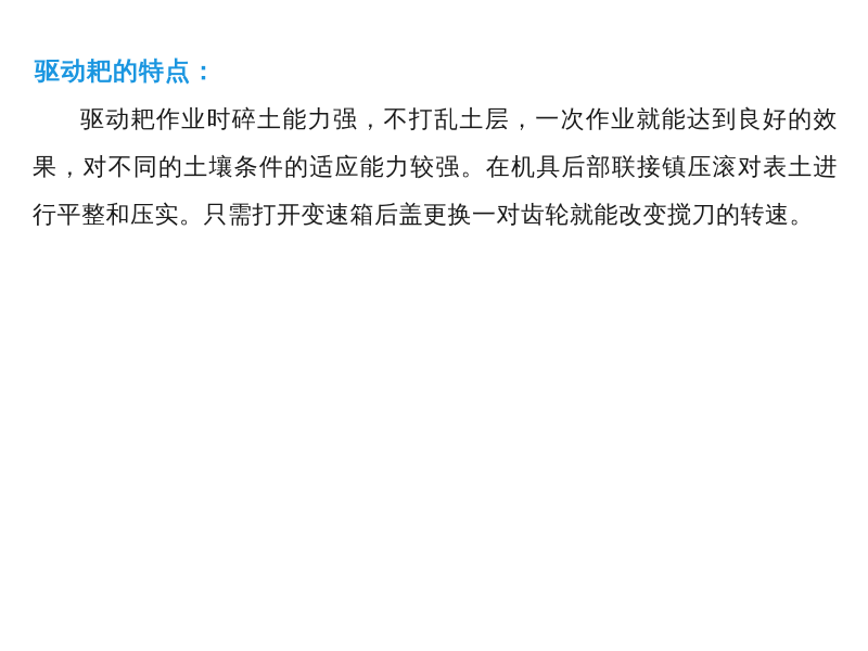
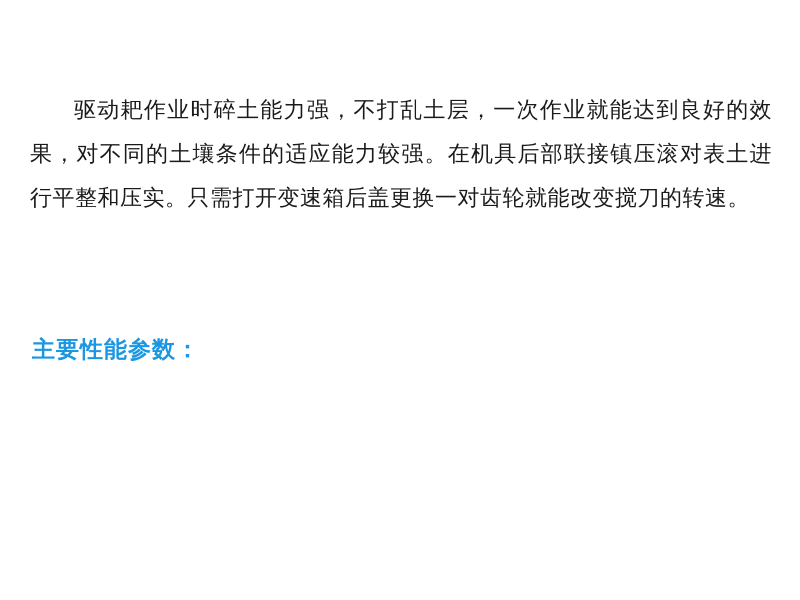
- 驱动耙的特点：
  驱动耙作业时碎土能力强，不打乱土层，一次作业就能达到良好的效果，对不同的土壤条件的适应能力较强。在机具后部联接镇压滚对表土进行平整和压实。只需打开变速箱后盖更换一对齿轮就能改变搅刀的转速。
+ 主要性能参数：
